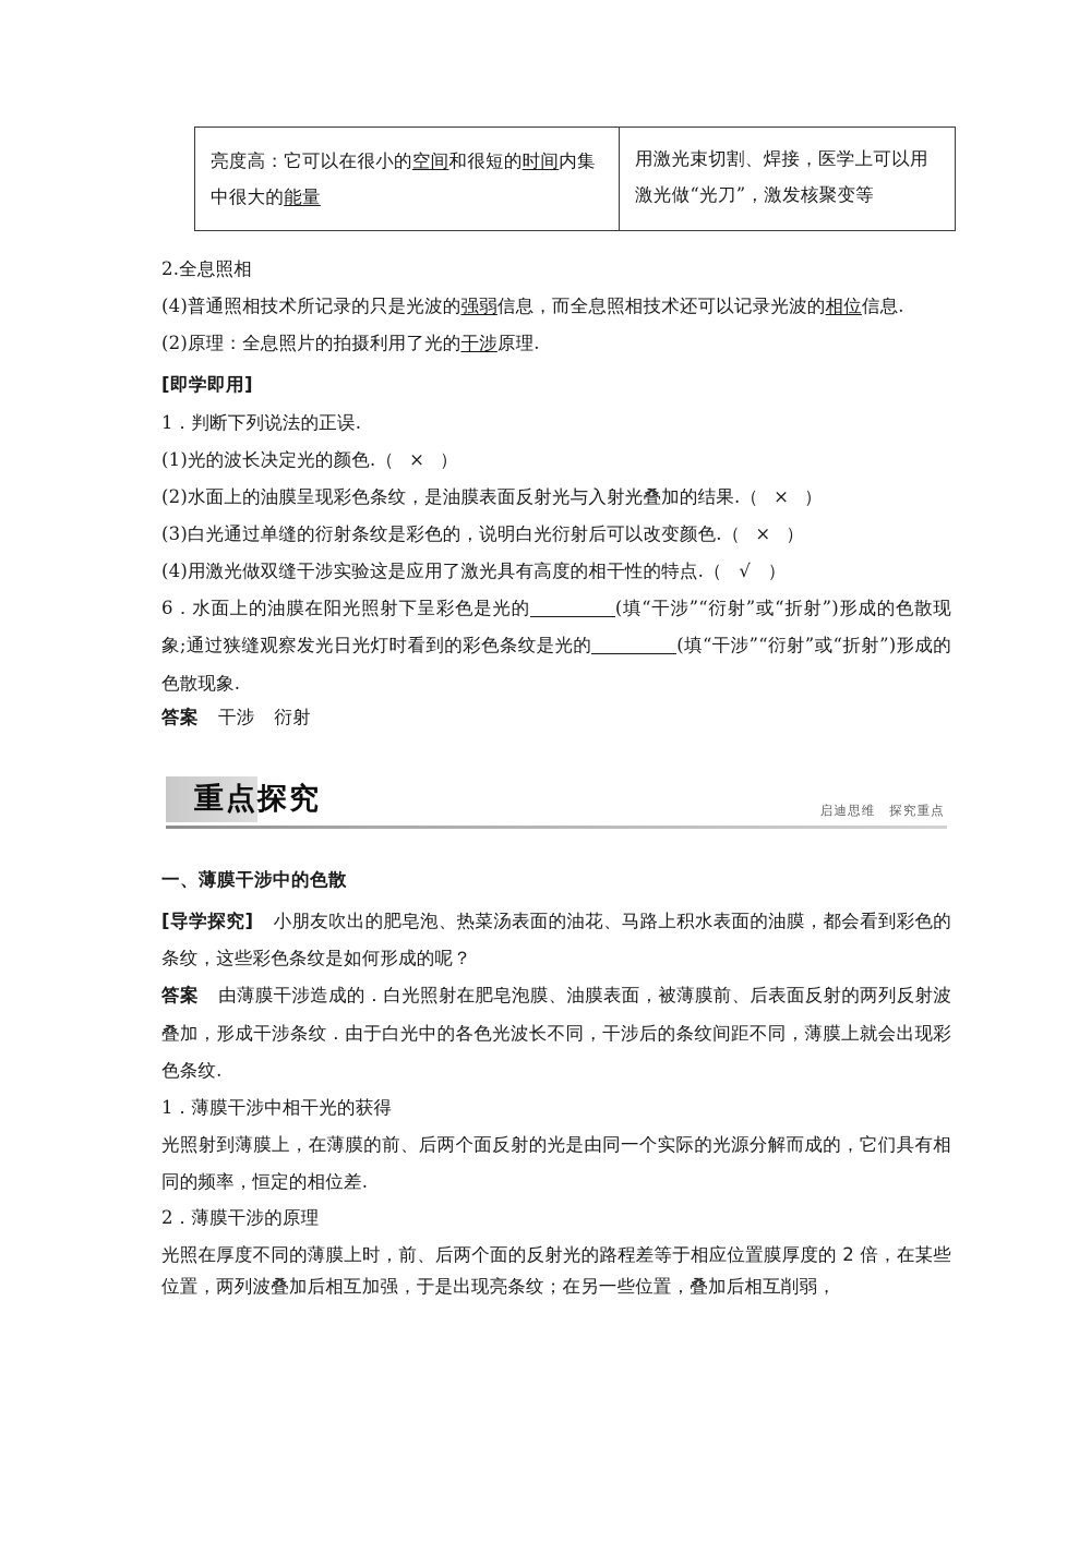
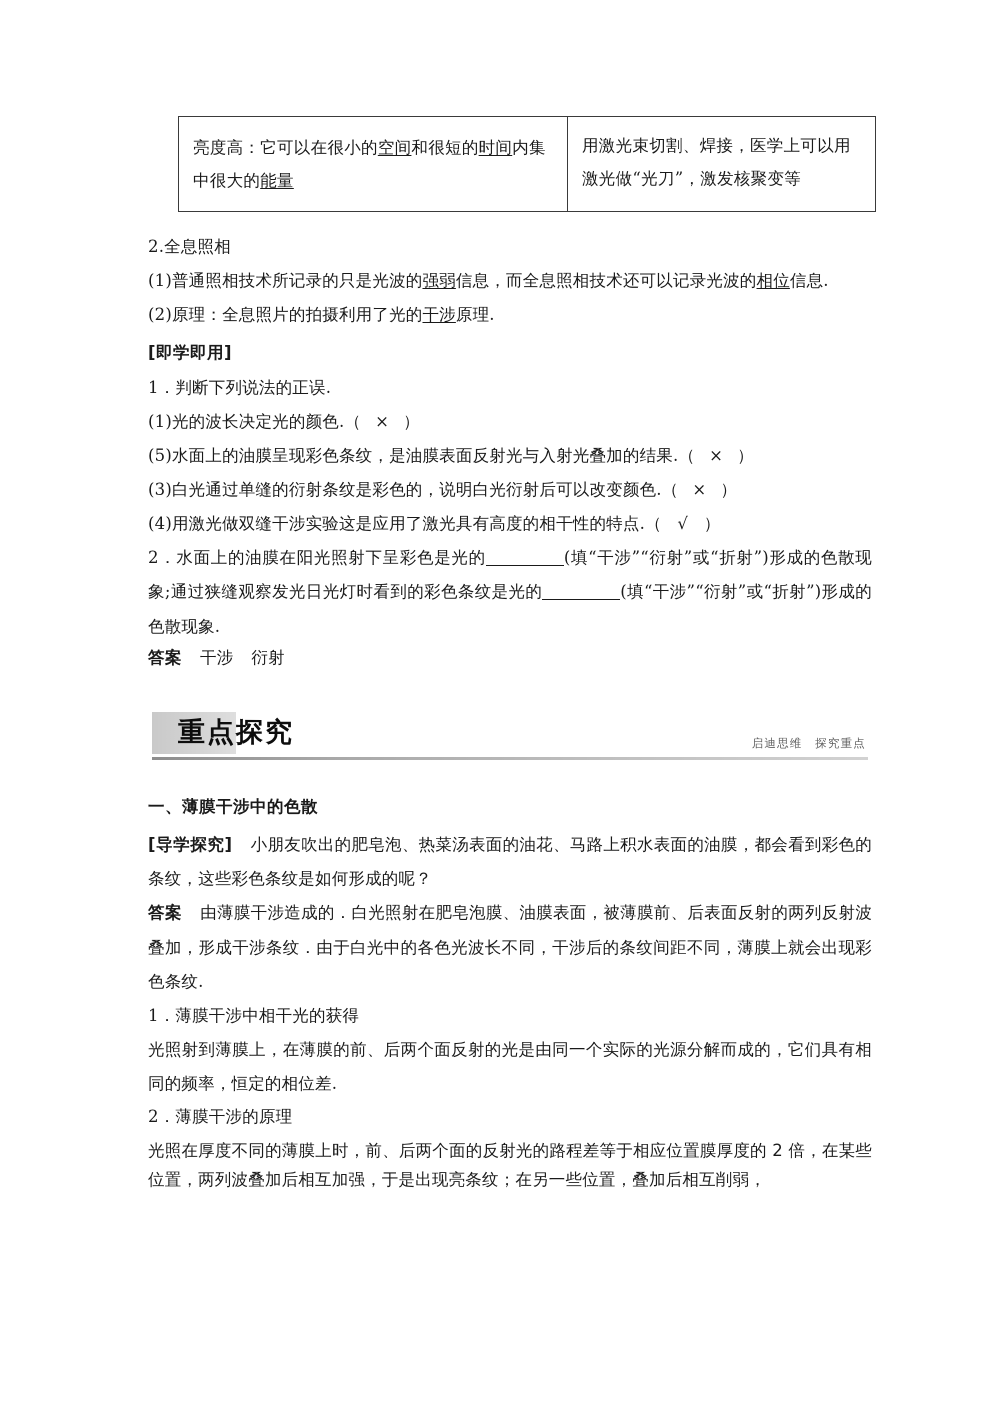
  亮度高：它可以在很小的空间和很短的时间内集中很大的能量	用激光束切割、焊接，医学上可以用激光做“光刀”，激发核聚变等
  2.全息照相
- (4)普通照相技术所记录的只是光波的强弱信息，而全息照相技术还可以记录光波的相位信息.
+ (1)普通照相技术所记录的只是光波的强弱信息，而全息照相技术还可以记录光波的相位信息.
  (2)原理：全息照片的拍摄利用了光的干涉原理.
  [即学即用]
  1．判断下列说法的正误.
  (1)光的波长决定光的颜色.（ × ）
- (2)水面上的油膜呈现彩色条纹，是油膜表面反射光与入射光叠加的结果.（ × ）
+ (5)水面上的油膜呈现彩色条纹，是油膜表面反射光与入射光叠加的结果.（ × ）
  (3)白光通过单缝的衍射条纹是彩色的，说明白光衍射后可以改变颜色.（ × ）
  (4)用激光做双缝干涉实验这是应用了激光具有高度的相干性的特点.（ √ ）
- 6．水面上的油膜在阳光照射下呈彩色是光的 (填“干涉”“衍射”或“折射”)形成的色散现象;通过狭缝观察发光日光灯时看到的彩色条纹是光的 (填“干涉”“衍射”或“折射”)形成的色散现象.
+ 2．水面上的油膜在阳光照射下呈彩色是光的 (填“干涉”“衍射”或“折射”)形成的色散现象;通过狭缝观察发光日光灯时看到的彩色条纹是光的 (填“干涉”“衍射”或“折射”)形成的色散现象.
  答案 干涉 衍射
  重点探究
  启迪思维 探究重点
  一、薄膜干涉中的色散
  [导学探究] 小朋友吹出的肥皂泡、热菜汤表面的油花、马路上积水表面的油膜，都会看到彩色的条纹，这些彩色条纹是如何形成的呢？
  答案 由薄膜干涉造成的．白光照射在肥皂泡膜、油膜表面，被薄膜前、后表面反射的两列反射波叠加，形成干涉条纹．由于白光中的各色光波长不同，干涉后的条纹间距不同，薄膜上就会出现彩色条纹.
  1．薄膜干涉中相干光的获得
  光照射到薄膜上，在薄膜的前、后两个面反射的光是由同一个实际的光源分解而成的，它们具有相同的频率，恒定的相位差.
  2．薄膜干涉的原理
  光照在厚度不同的薄膜上时，前、后两个面的反射光的路程差等于相应位置膜厚度的 2 倍，在某些位置，两列波叠加后相互加强，于是出现亮条纹；在另一些位置，叠加后相互削弱，
